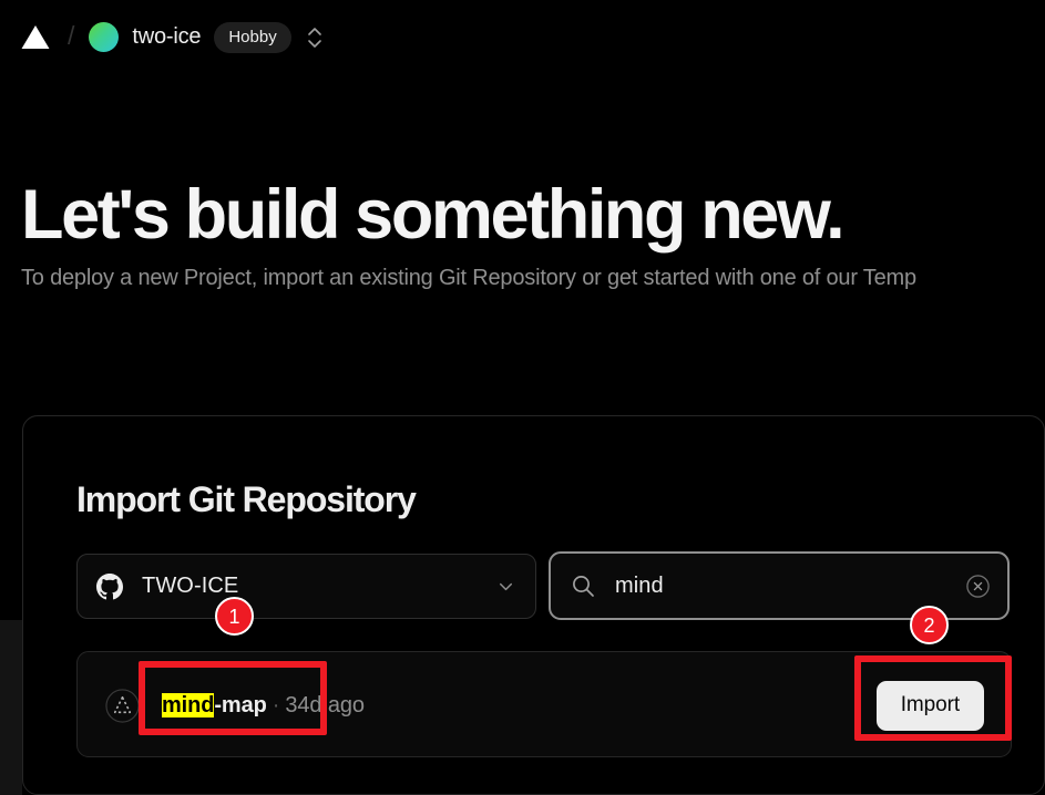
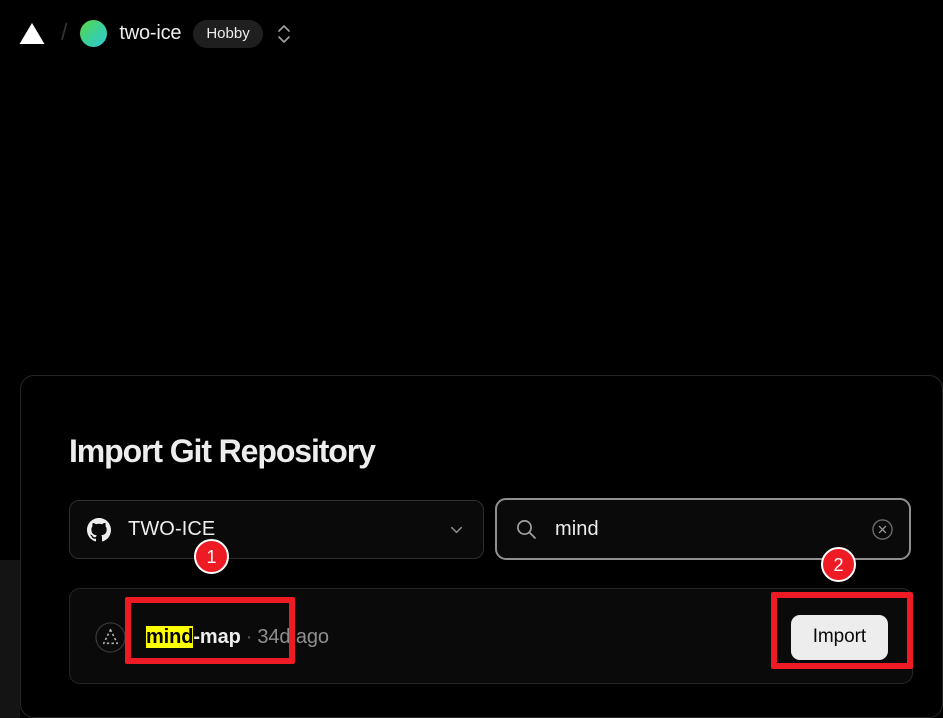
  /
  two-ice
  Hobby
- Let's build something new.
- To deploy a new Project, import an existing Git Repository or get started with one of our Temp
  Import Git Repository
  TWO-ICE
  mind-map · 34d ago
  Import
  mind
  1
  2
